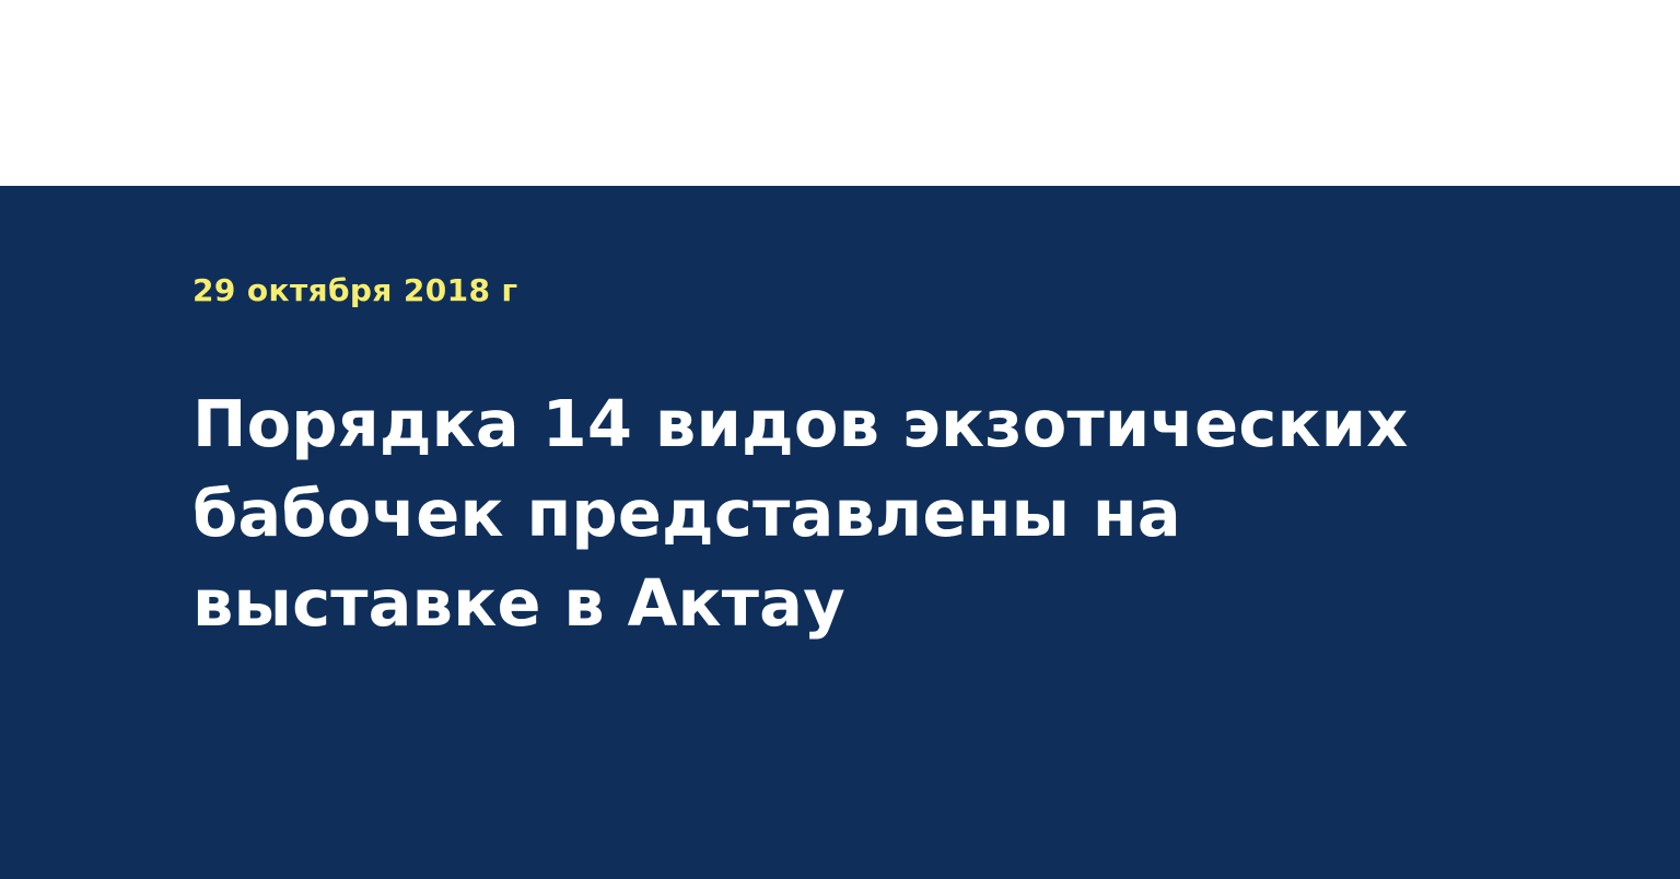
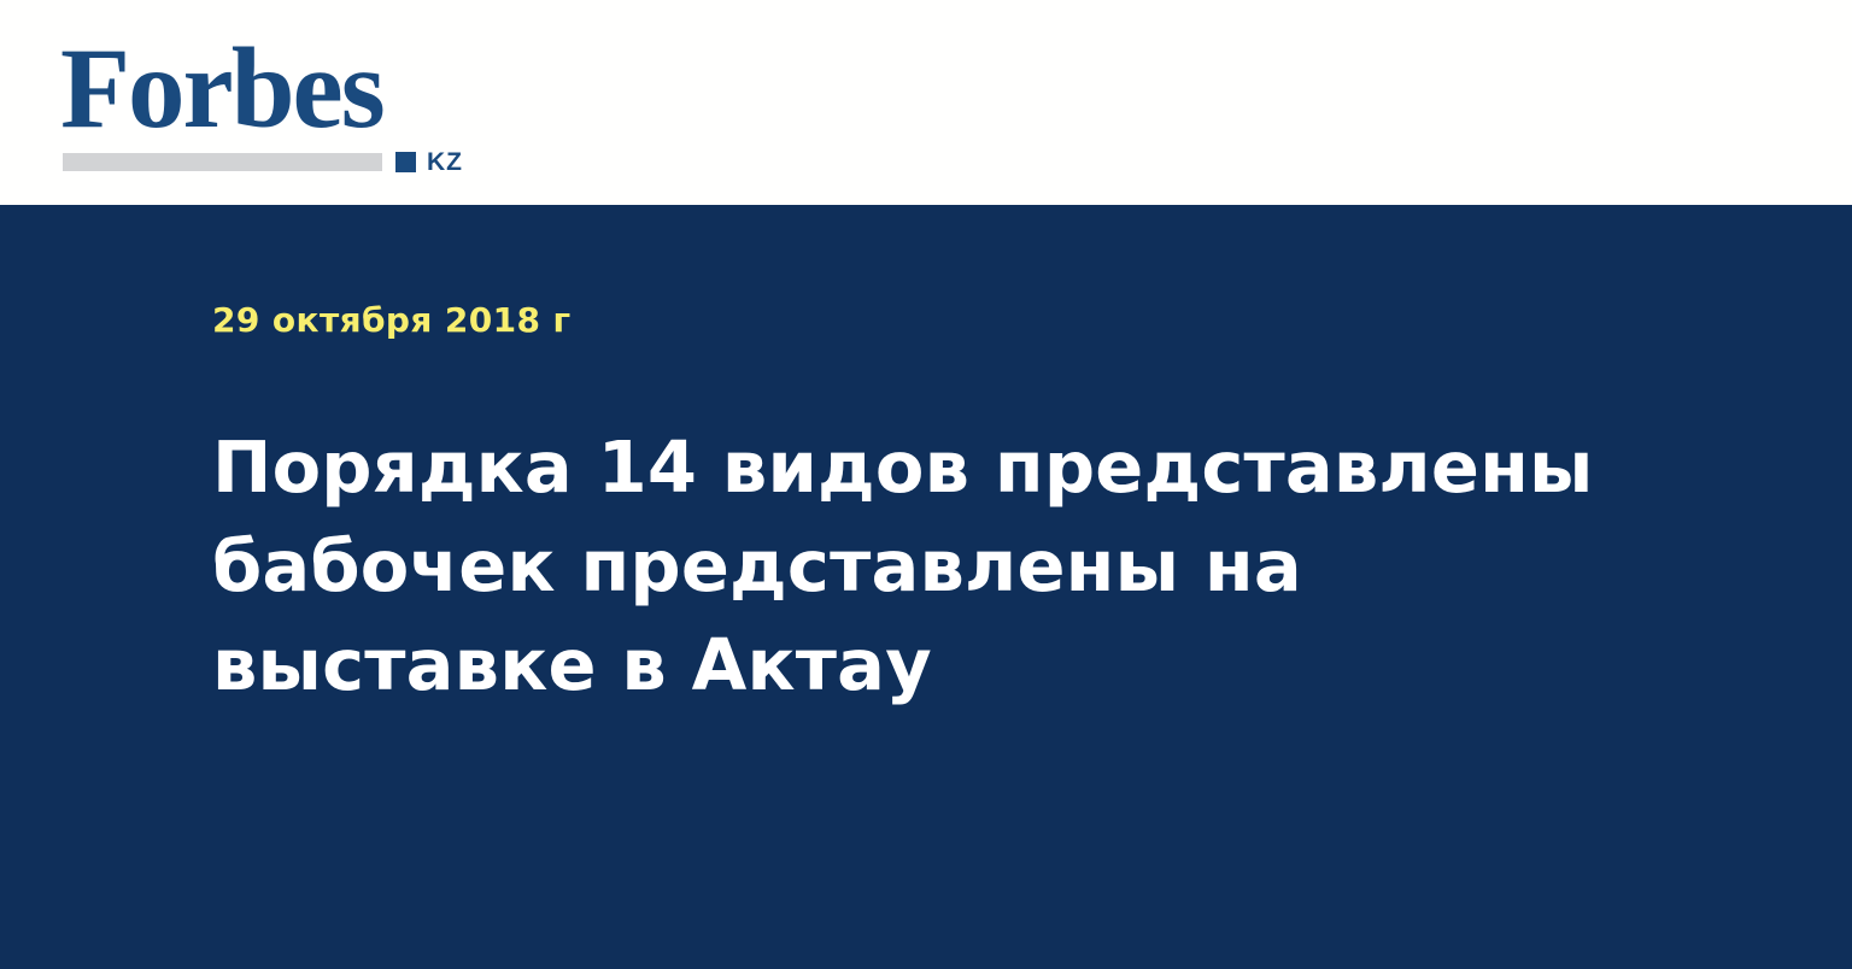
+ Forbes
+ KZ
  29 октября 2018 г
- Порядка 14 видов экзотических бабочек представлены на выставке в Актау
+ Порядка 14 видов представлены бабочек представлены на выставке в Актау
